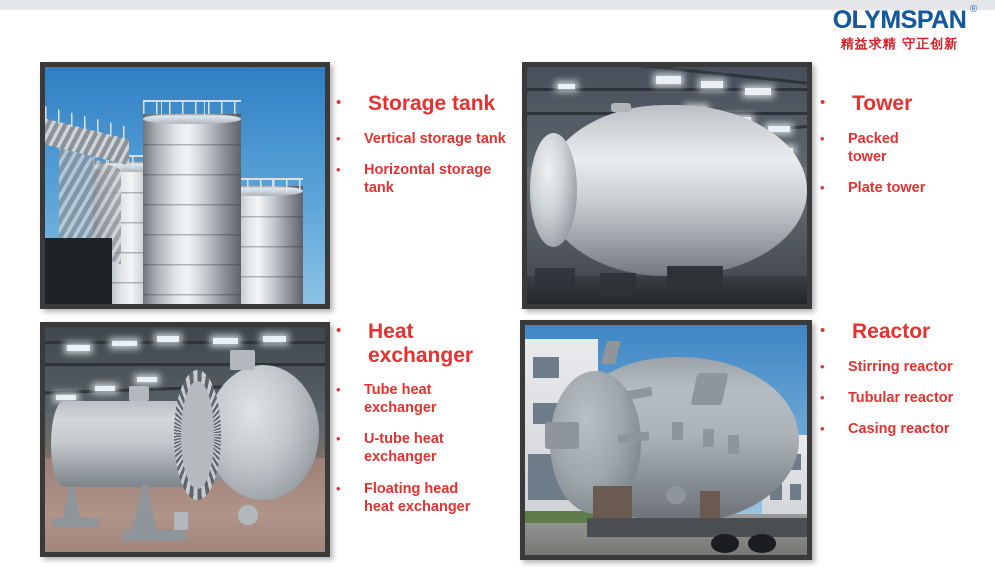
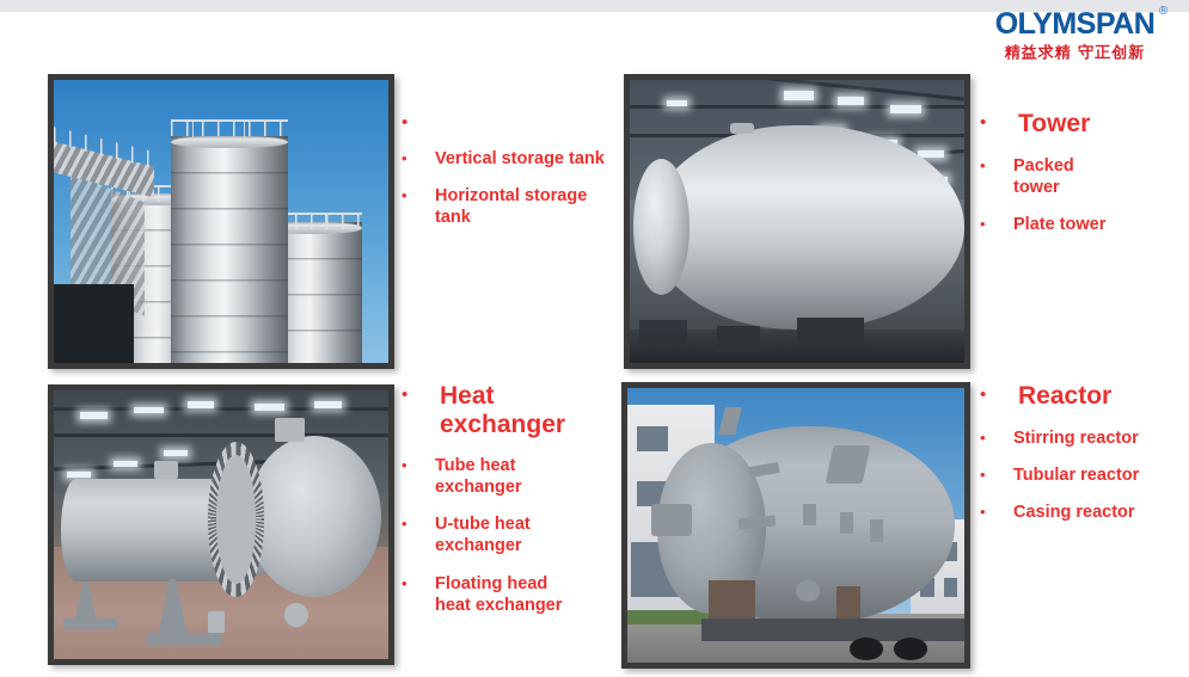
  OLYMSPAN
  ®
  精益求精 守正创新
  •
- Storage tank
  •
  Vertical storage tank
  •
  Horizontal storage tank
  •
  Tower
  •
  Packed tower
  •
  Plate tower
  •
  Heat exchanger
  •
  Tube heat exchanger
  •
  U-tube heat exchanger
  •
  Floating head heat exchanger
  •
  Reactor
  •
  Stirring reactor
  •
  Tubular reactor
  •
  Casing reactor
